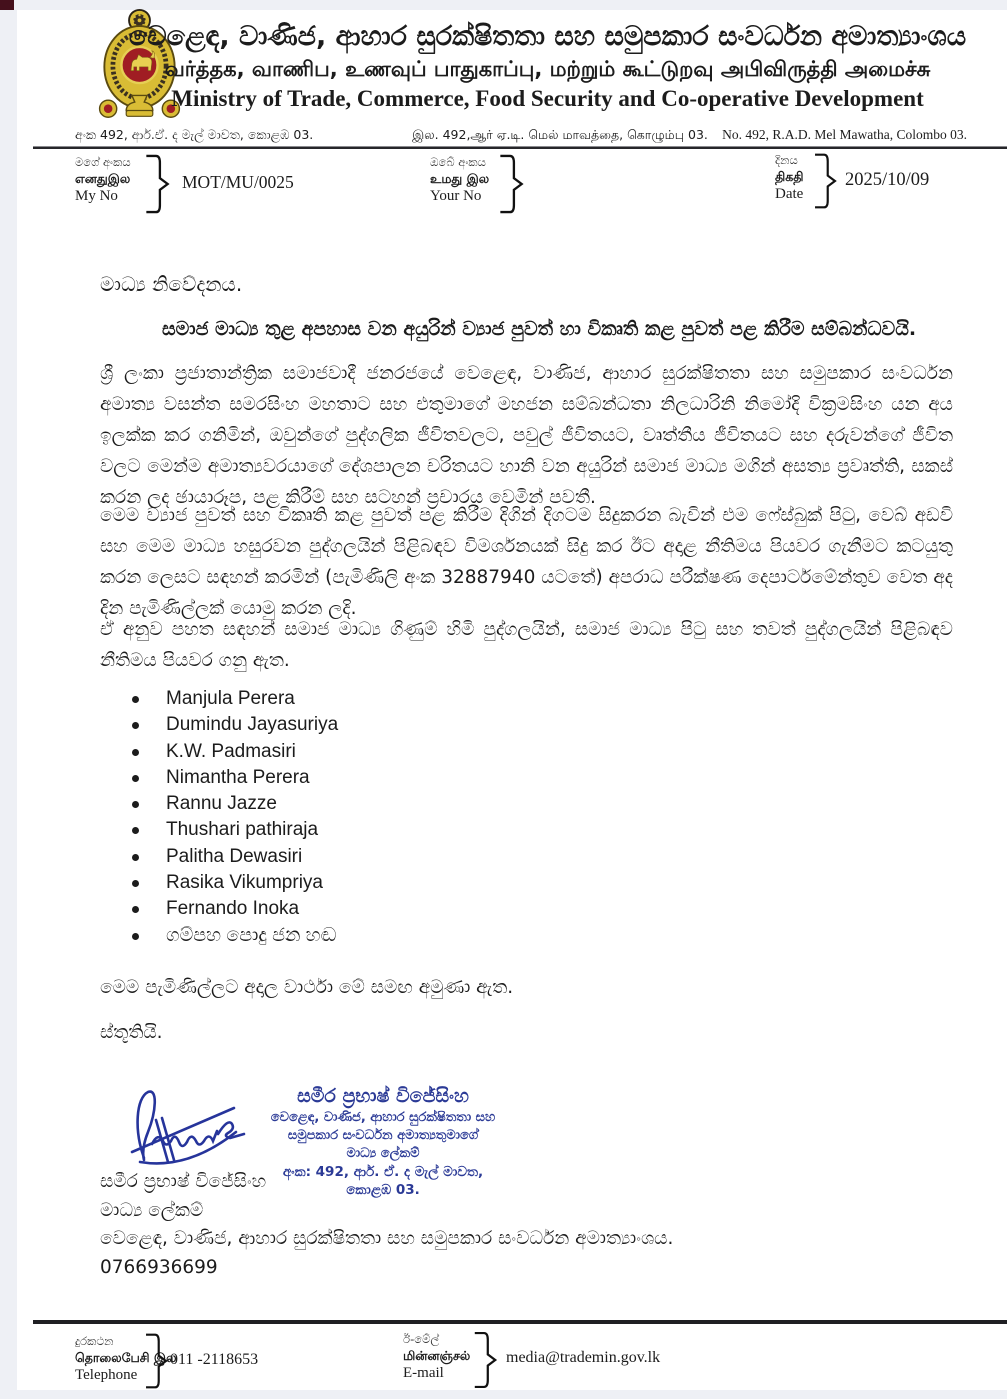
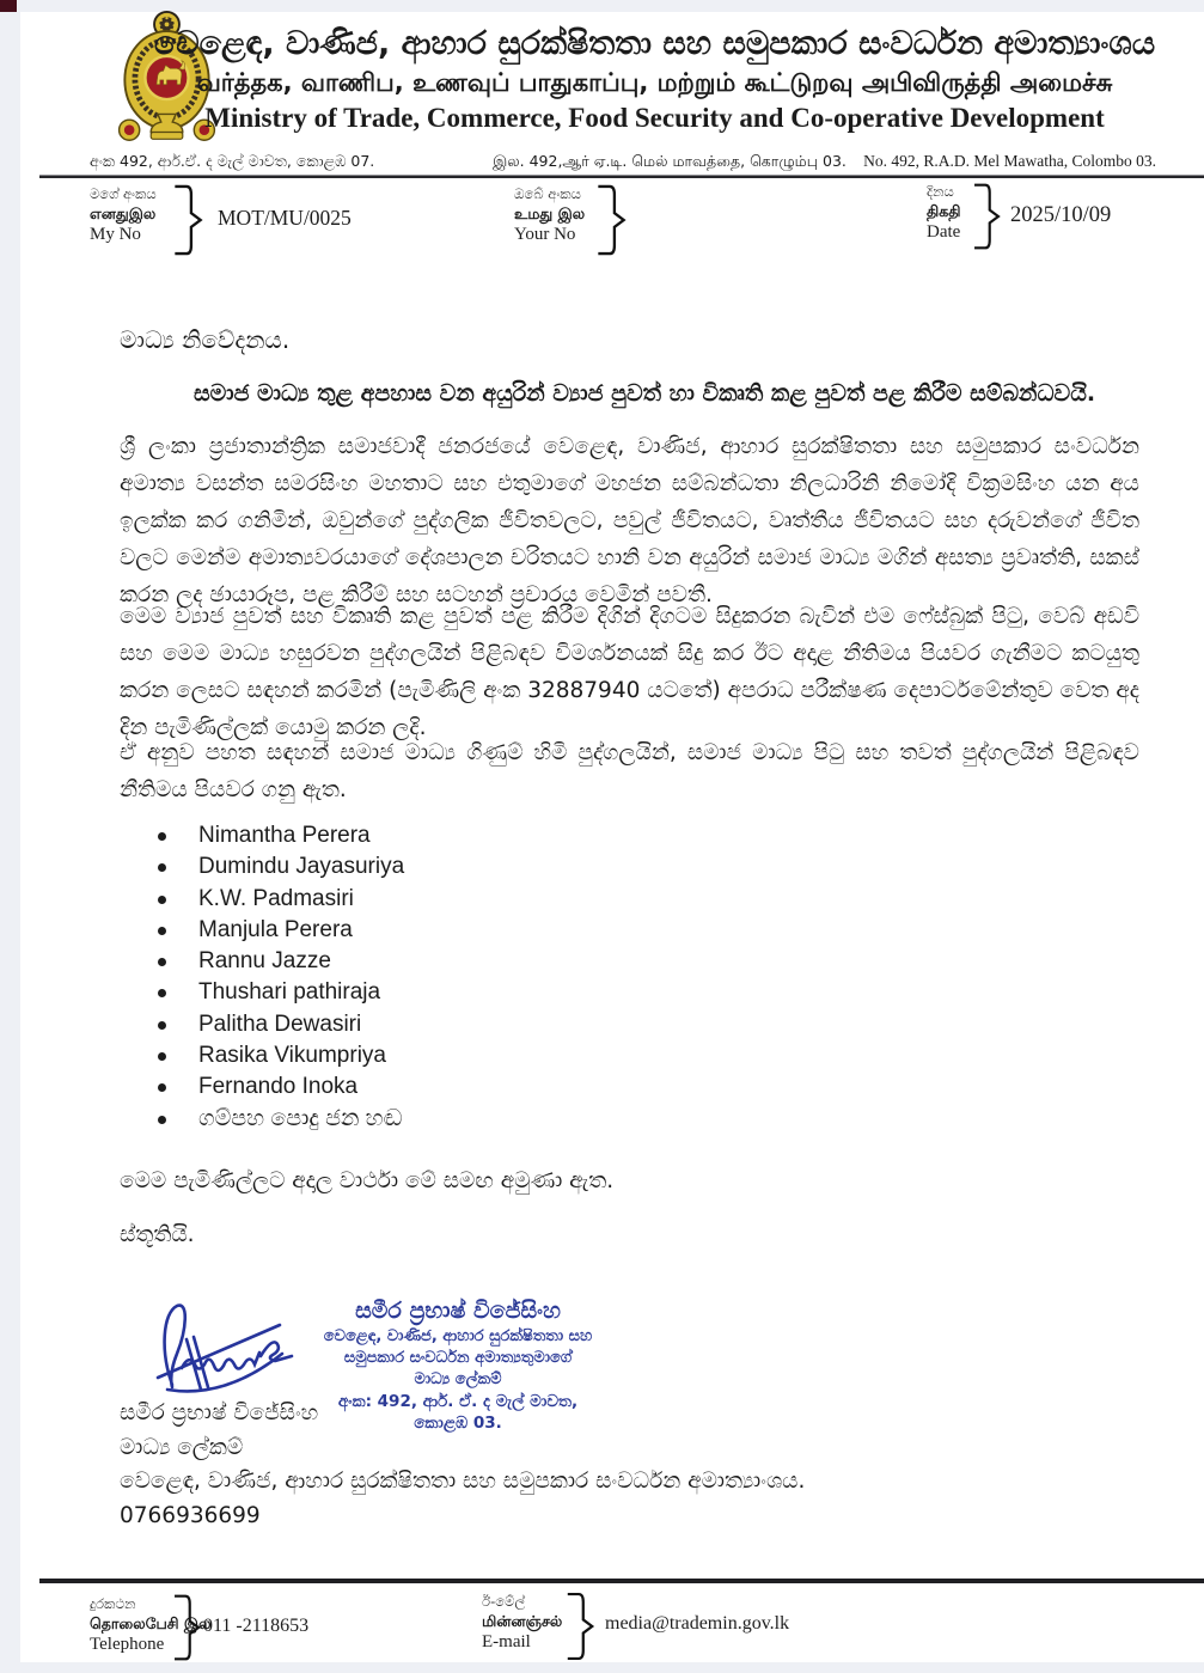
  වෙළෙඳ, වාණිජ, ආහාර සුරක්ෂිතතා සහ සමුපකාර සංවර්ධන අමාත්‍යාංශය
  வர்த்தக, வாணிப, உணவுப் பாதுகாப்பு, மற்றும் கூட்டுறவு அபிவிருத்தி அமைச்சு
  Ministry of Trade, Commerce, Food Security and Co-operative Development
- අංක 492, ආර්.ඒ. ද මැල් මාවත, කොළඹ 03.
+ අංක 492, ආර්.ඒ. ද මැල් මාවත, කොළඹ 07.
  இல. 492,ஆர் ஏ.டி. மெல் மாவத்தை, கொழும்பு 03.
  No. 492, R.A.D. Mel Mawatha, Colombo 03.
  මගේ අංකය
  எனதுஇல
  My No
  MOT/MU/0025
  ඔබේ අංකය
  உமது இல
  Your No
  දිනය
  திகதி
  Date
  2025/10/09
  මාධ්‍ය නිවේදනය.
  සමාජ මාධ්‍ය තුළ අපහාස වන අයුරින් ව්‍යාජ පුවත් හා විකෘති කළ පුවත් පළ කිරීම සම්බන්ධවයි.
  ශ්‍රී ලංකා ප්‍රජාතාන්ත්‍රික සමාජවාදී ජනරජයේ වෙළෙඳ, වාණිජ, ආහාර සුරක්ෂිතතා සහ සමුපකාර සංවර්ධන අමාත්‍ය වසන්ත සමරසිංහ මහතාට සහ එතුමාගේ මහජන සම්බන්ධතා නිලධාරිනි නිමෝදි වික්‍රමසිංහ යන අය ඉලක්ක කර ගනිමින්, ඔවුන්ගේ පුද්ගලික ජීවිතවලට, පවුල් ජීවිතයට, වෘත්තීය ජීවිතයට සහ දරුවන්ගේ ජීවිත වලට මෙන්ම අමාත්‍යවරයාගේ දේශපාලන චරිතයට හානි වන අයුරින් සමාජ මාධ්‍ය මගින් අසත්‍ය ප්‍රවෘත්ති, සකස් කරන ලද ඡායාරූප, පළ කිරීම් සහ සටහන් ප්‍රචාරය වෙමින් පවතී.
  මෙම ව්‍යාජ පුවත් සහ විකෘති කළ පුවත් පළ කිරීම දිගින් දිගටම සිදුකරන බැවින් එම ෆේස්බුක් පිටු, වෙබ් අඩවි සහ මෙම මාධ්‍ය හසුරවන පුද්ගලයින් පිළිබඳව විමර්ශනයක් සිදු කර ඊට අදාළ නීතිමය පියවර ගැනීමට කටයුතු කරන ලෙසට සඳහන් කරමින් (පැමිණිලි අංක 32887940 යටතේ) අපරාධ පරීක්ෂණ දෙපාර්ටමේන්තුව වෙත අද දින පැමිණිල්ලක් යොමු කරන ලදි.
  ඒ අනුව පහත සඳහන් සමාජ මාධ්‍ය ගිණුම් හිමි පුද්ගලයින්, සමාජ මාධ්‍ය පිටු සහ තවත් පුද්ගලයින් පිළිබඳව නීතිමය පියවර ගනු ඇත.
- Manjula Perera
+ Nimantha Perera
  Dumindu Jayasuriya
  K.W. Padmasiri
- Nimantha Perera
+ Manjula Perera
  Rannu Jazze
  Thushari pathiraja
  Palitha Dewasiri
  Rasika Vikumpriya
  Fernando Inoka
  ගම්පහ පොදු ජන හඬ
  මෙම පැමිණිල්ලට අදාල වාර්ථා මේ සමඟ අමුණා ඇත.
  ස්තූතියි.
  සමීර ප්‍රභාෂ් විජේසිංහ
  වෙළෙඳ, වාණිජ, ආහාර සුරක්ෂිතතා සහ
  සමුපකාර සංවර්ධන අමාත්‍යතුමාගේ
  මාධ්‍ය ලේකම්
  අංක: 492, ආර්. ඒ. ද මැල් මාවත,
  කොළඹ 03.
  සමීර ප්‍රභාෂ් විජේසිංහ
  මාධ්‍ය ලේකම්
  වෙළෙඳ, වාණිජ, ආහාර සුරක්ෂිතතා සහ සමුපකාර සංවර්ධන අමාත්‍යාංශය.
  0766936699
  දුරකථන
  தொலைபேசில
  Telephone
  011 -2118653
  ඊ-මේල්
  மின்னஞ்சல்
  E-mail
  media@trademin.gov.lk
